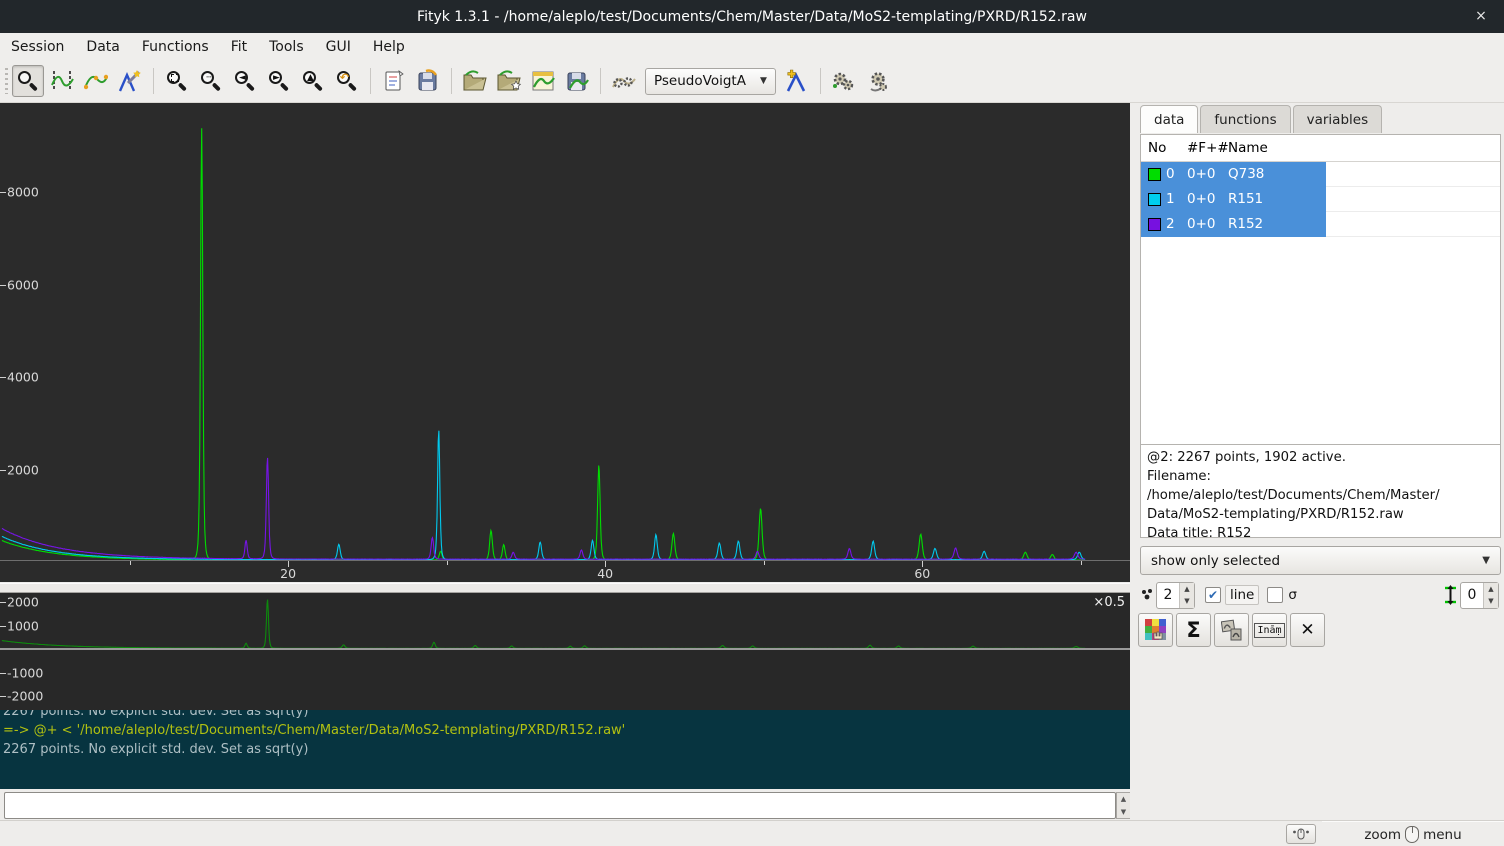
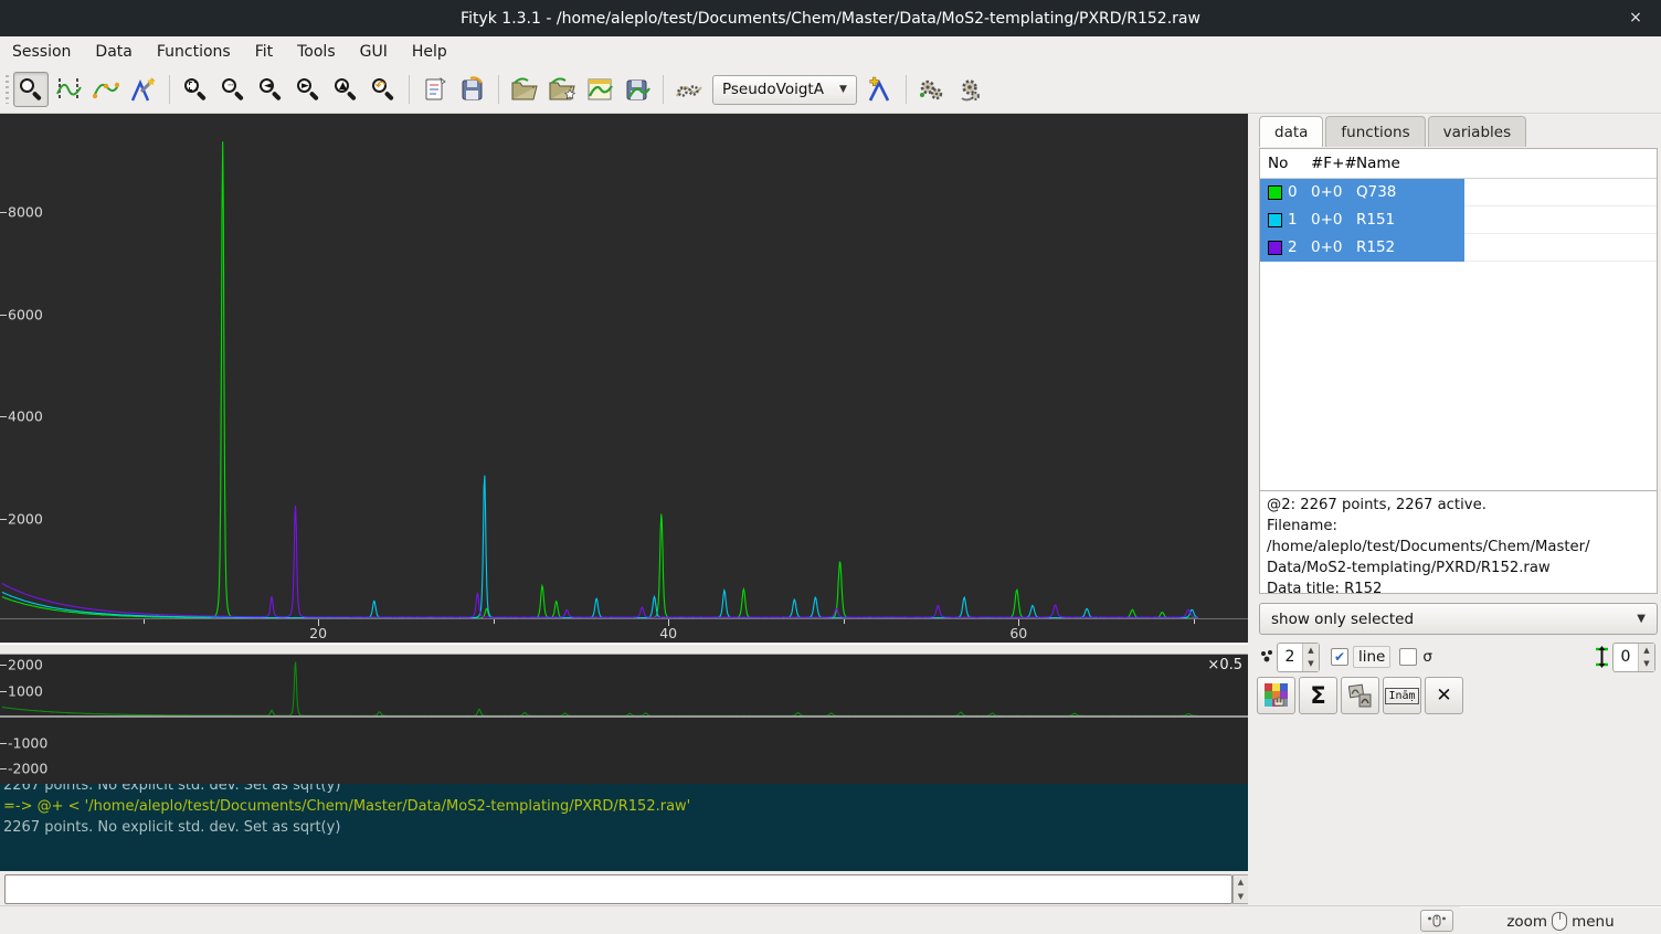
  Fityk 1.3.1 - /home/aleplo/test/Documents/Chem/Master/Data/MoS2-templating/PXRD/R152.raw
  ×
  Session
  Data
  Functions
  Fit
  Tools
  GUI
  Help
  ┄
  ◄
  ►
  ▲
  ↶
  PseudoVoigtA
  ▼
  2000
  4000
  6000
  8000
  20
  40
  60
  2000
  1000
  -1000
  -2000
  ×0.5
  2267 points. No explicit std. dev. Set as sqrt(y)
  =-> @+ < '/home/aleplo/test/Documents/Chem/Master/Data/MoS2-templating/PXRD/R152.raw'
  2267 points. No explicit std. dev. Set as sqrt(y)
  ▲
  ▼
  data
  functions
  variables
  No
  #F+#
  Name
  0
  0+0
  Q738
  1
  0+0
  R151
  2
  0+0
  R152
- @2: 2267 points, 1902 active.
+ @2: 2267 points, 2267 active.
  Filename: /home/aleplo/test/Documents/Chem/Master/
  Data/MoS2-templating/PXRD/R152.raw
  Data title: R152
  show only selected
  ▼
  2
  ▲
  ▼
  ✔
  line
  σ
  0
  ▲
  ▼
  Σ
  Ināṃ
  ✕
  zoom
  menu
